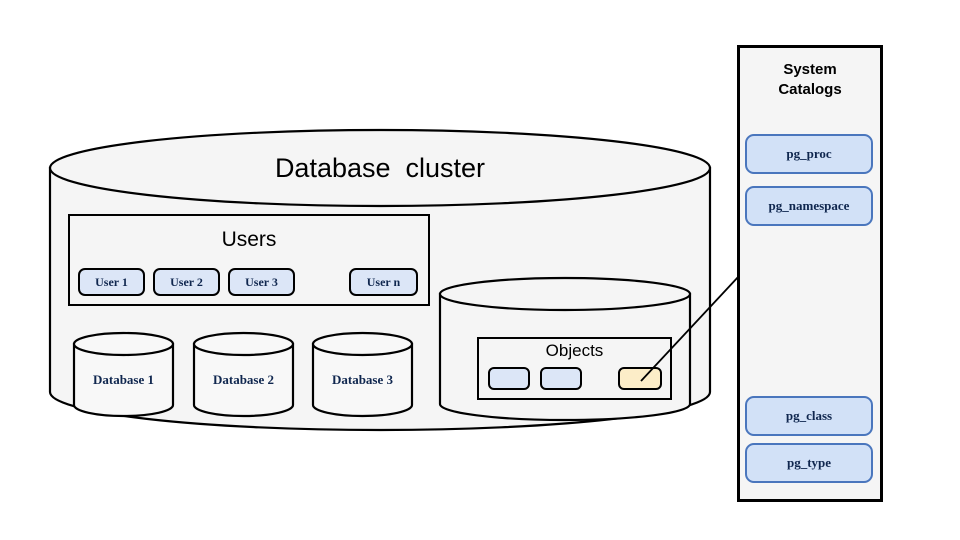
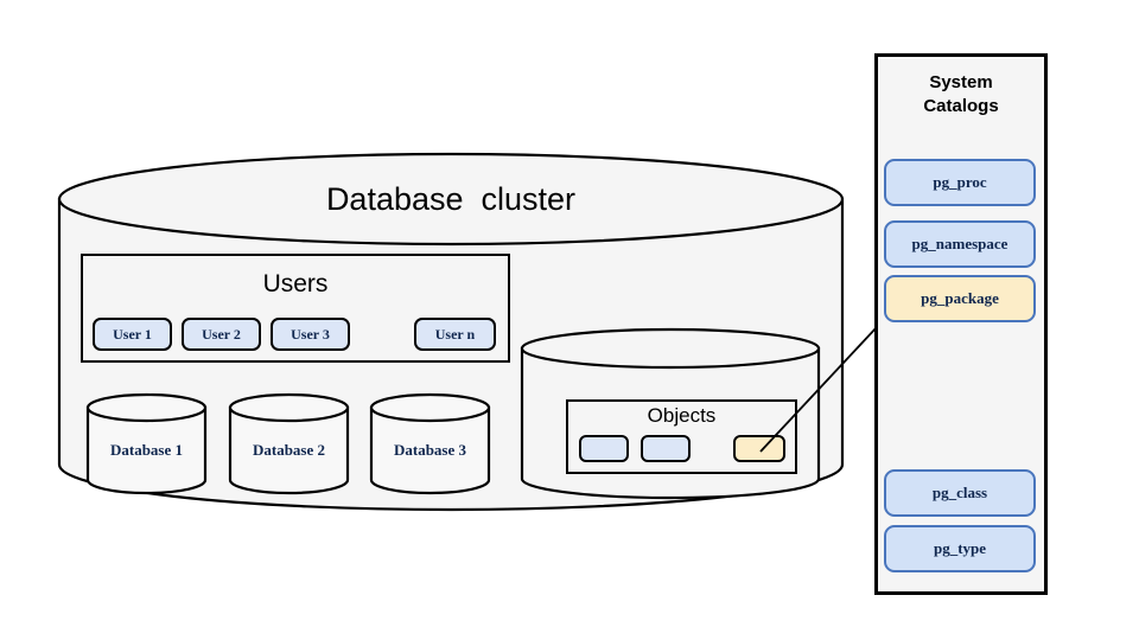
  Database cluster
  Users
  User 1
  User 2
  User 3
  User n
  Database 1
  Database 2
  Database 3
  Objects
  System
  Catalogs
  pg_proc
  pg_namespace
+ pg_package
  pg_class
  pg_type
